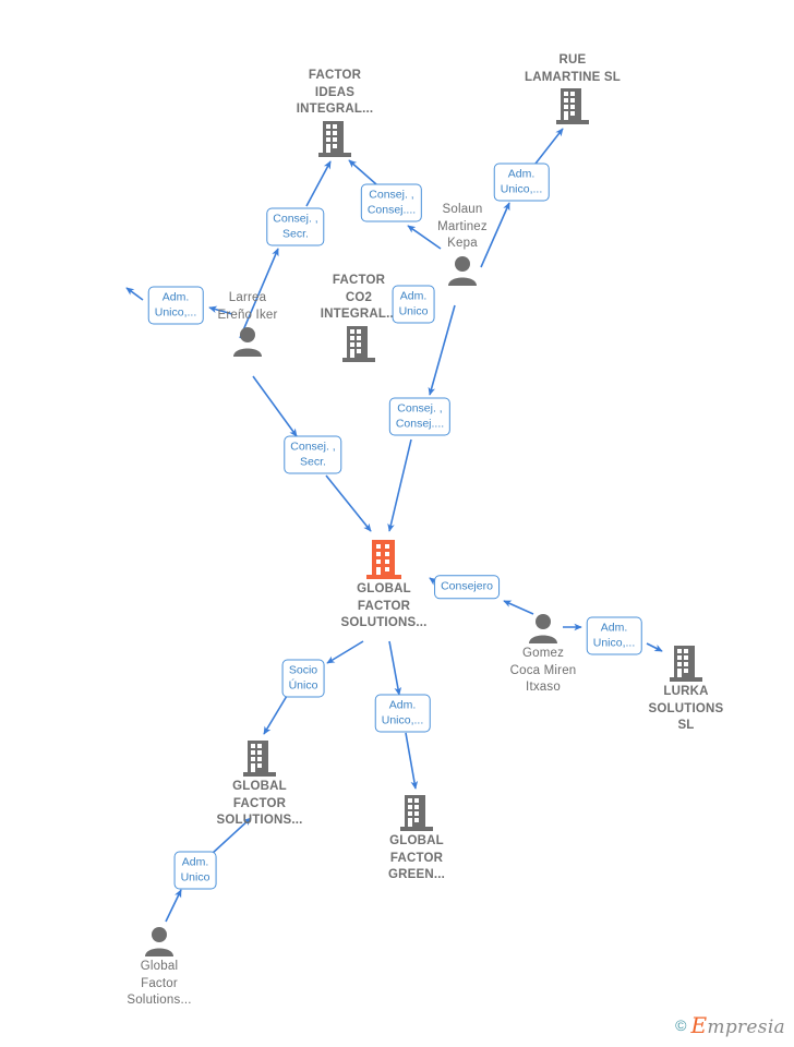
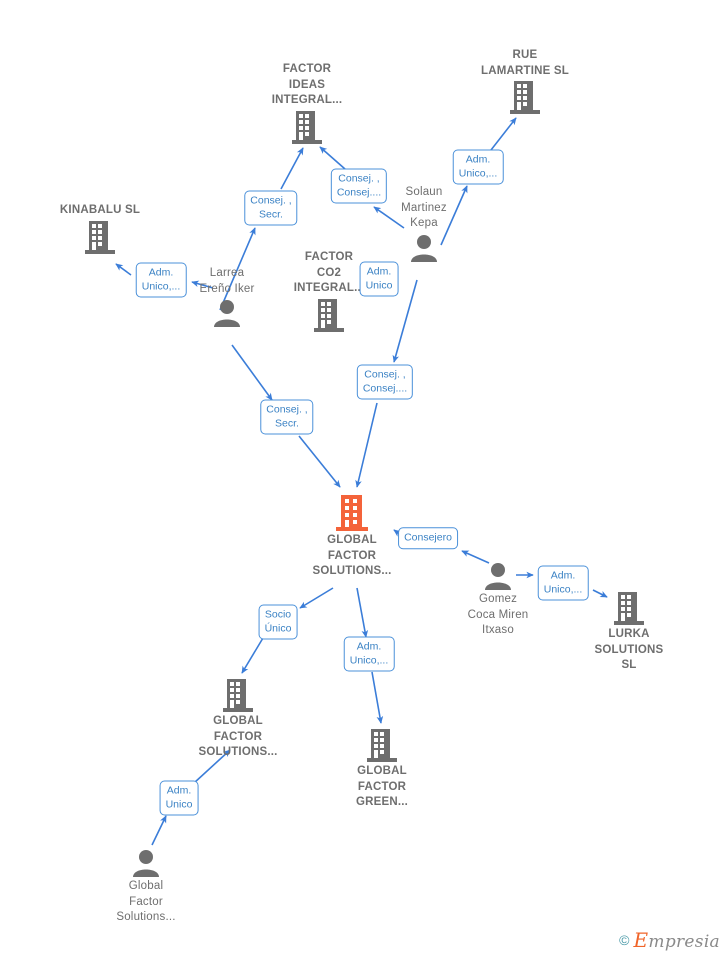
  FACTOR
  IDEAS
  INTEGRAL...
  RUE
  LAMARTINE SL
+ KINABALU SL
  FACTOR
  CO2
  INTEGRAL.
  Larrea
  Ereño Iker
  Solaun
  Martinez
  Kepa
  GLOBAL
  FACTOR
  SOLUTIONS...
  Gomez
  Coca Miren
  Itxaso
  LURKA
  SOLUTIONS
  SL
  GLOBAL
  FACTOR
  SOLUTIONS...
  GLOBAL
  FACTOR
  GREEN...
  Global
  Factor
  Solutions...
  Adm.
  Unico,...
  Consej. ,
  Secr.
  Consej. ,
  Consej....
  Adm.
  Unico,...
  Adm.
  Unico
  Consej. ,
  Secr.
  Consej. ,
  Consej....
  Consejero
  Adm.
  Unico,...
  Socio
  Único
  Adm.
  Unico,...
  Adm.
  Unico
  ©
  Empresia
